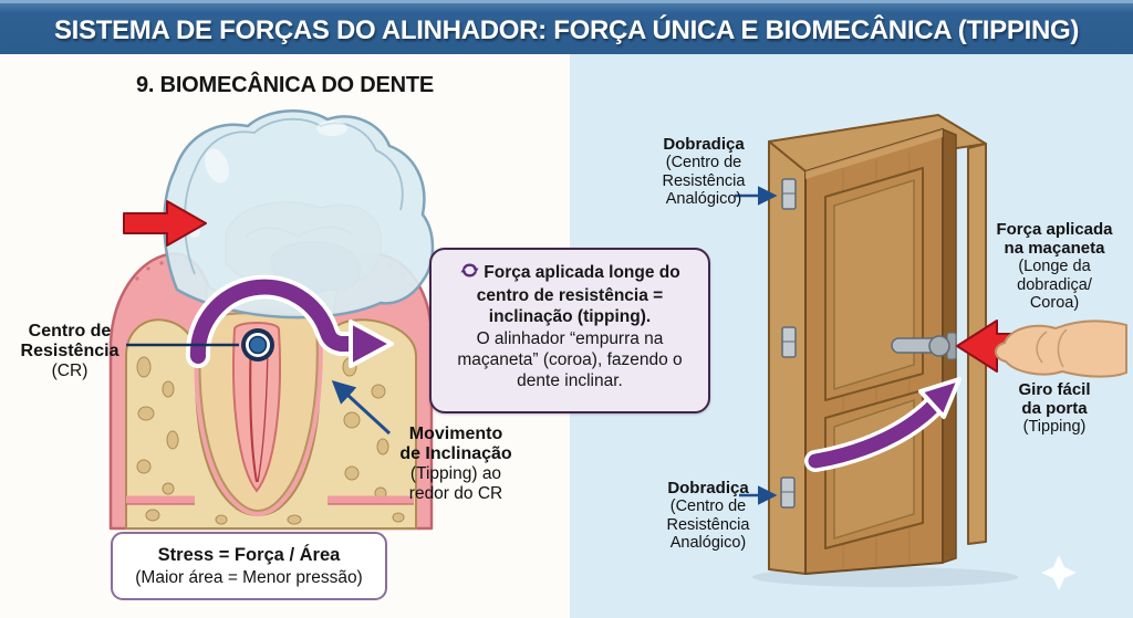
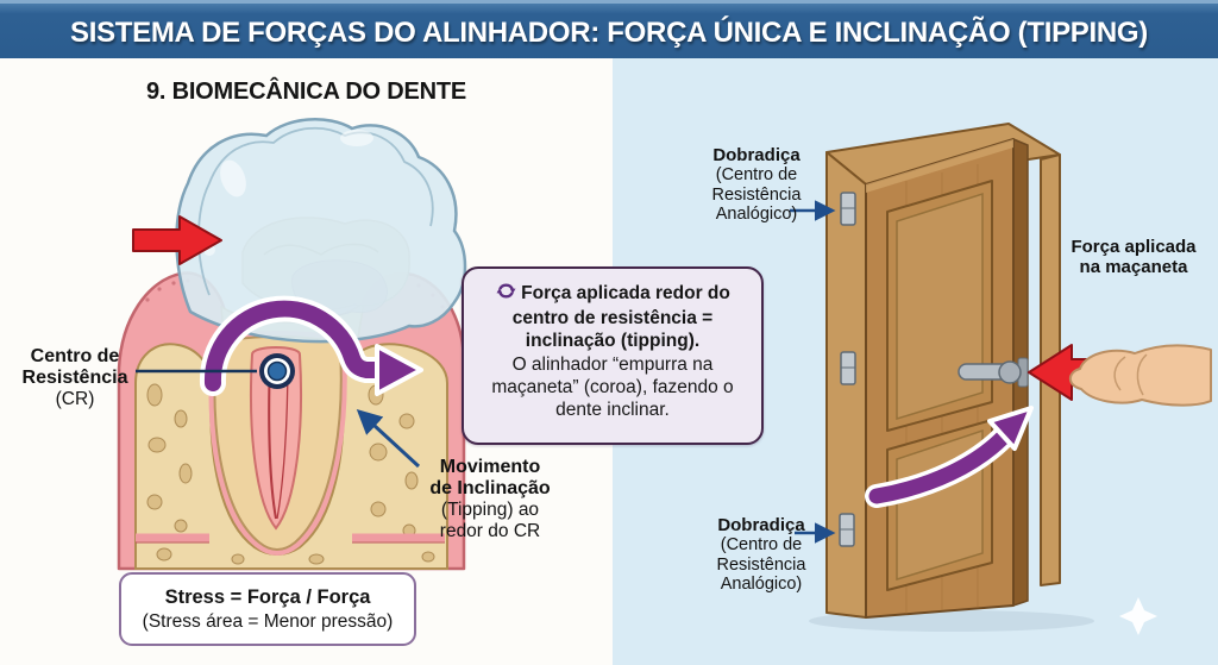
- SISTEMA DE FORÇAS DO ALINHADOR: FORÇA ÚNICA E BIOMECÂNICA (TIPPING)
+ SISTEMA DE FORÇAS DO ALINHADOR: FORÇA ÚNICA E INCLINAÇÃO (TIPPING)
  9. BIOMECÂNICA DO DENTE
  Centro de
  Resistência
  (CR)
  Movimento
  de Inclinação
  (Tipping) ao
  redor do CR
- Stress = Força / Área
+ Stress = Força / Força
- (Maior área = Menor pressão)
+ (Stress área = Menor pressão)
- Força aplicada longe do centro de resistência = inclinação (tipping).
+ Força aplicada redor do centro de resistência = inclinação (tipping).
  O alinhador “empurra na maçaneta” (coroa), fazendo o dente inclinar.
  Dobradiça
  (Centro de
  Resistência
  Analógico)
  Força aplicada
  na maçaneta
- (Longe da
- dobradiça/
- Coroa)
- Giro fácil
- da porta
- (Tipping)
  Dobradiça
  (Centro de
  Resistência
  Analógico)
